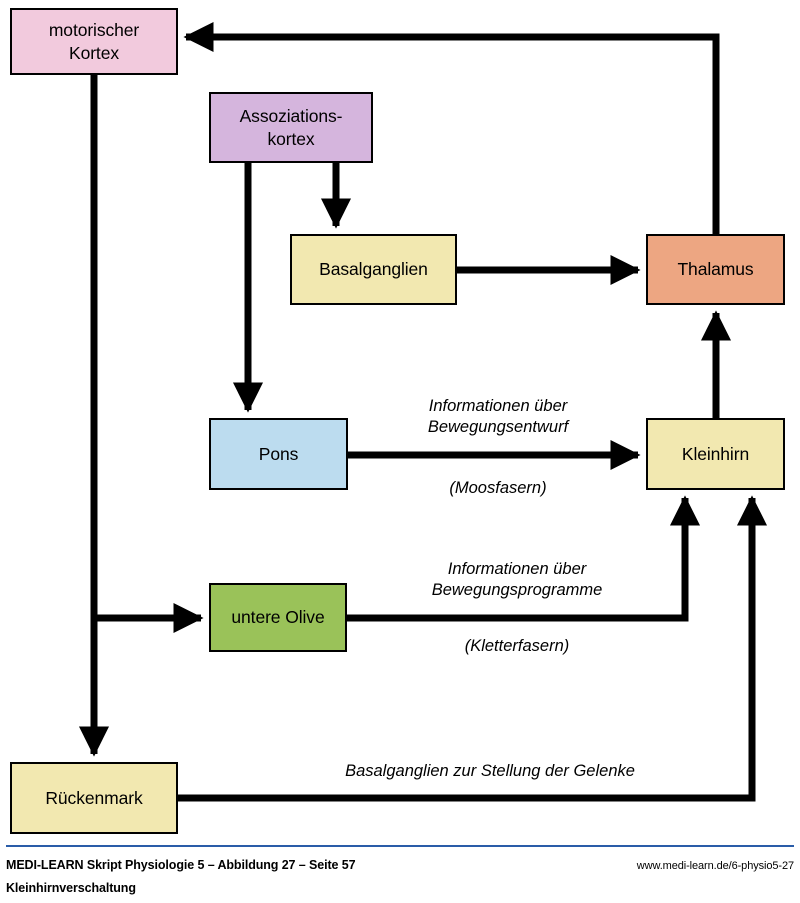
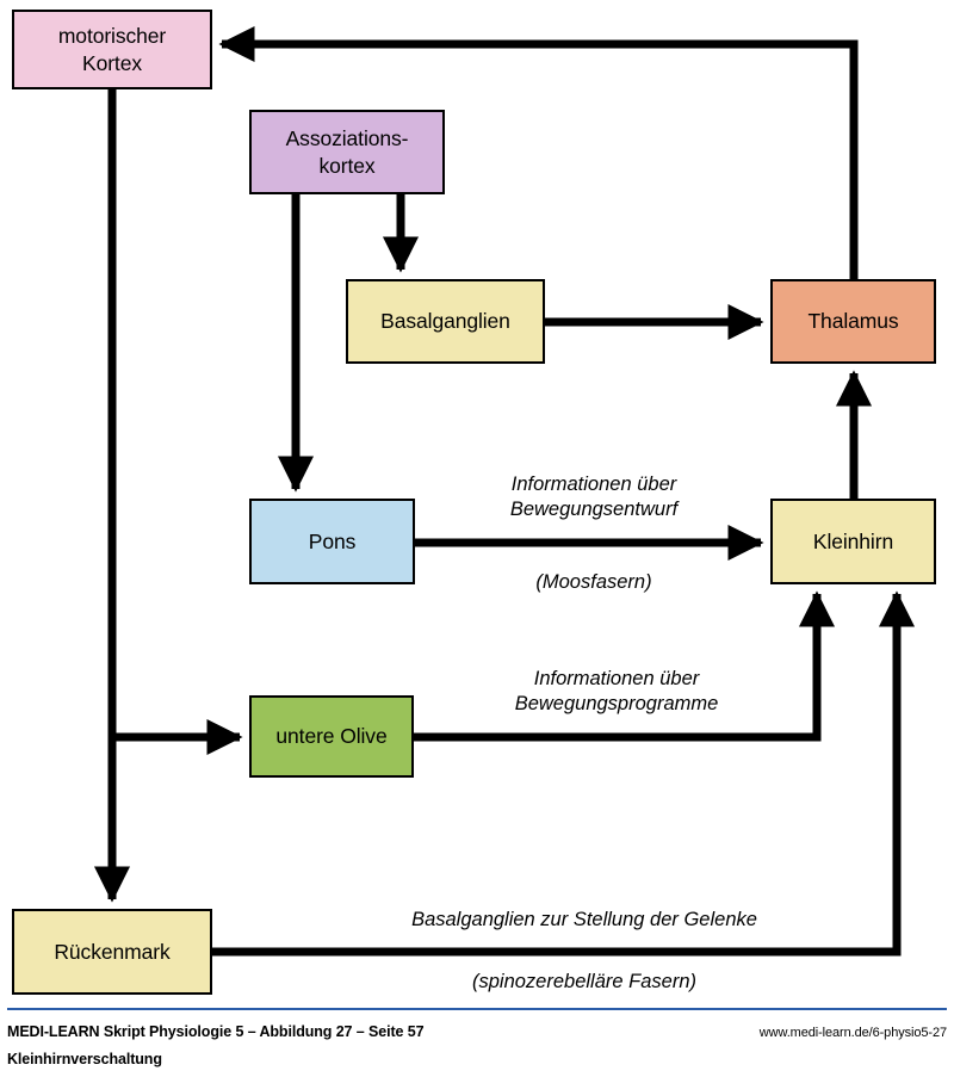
  motorischer
  Kortex
  Assoziations-
  kortex
  Basalganglien
  Thalamus
  Pons
  Kleinhirn
  untere Olive
  Rückenmark
  Informationen über
  Bewegungsentwurf
  (Moosfasern)
  Informationen über
  Bewegungsprogramme
- (Kletterfasern)
  Basalganglien zur Stellung der Gelenke
+ (spinozerebelläre Fasern)
  MEDI-LEARN Skript Physiologie 5 – Abbildung 27 – Seite 57
  Kleinhirnverschaltung
  www.medi-learn.de/6-physio5-27
